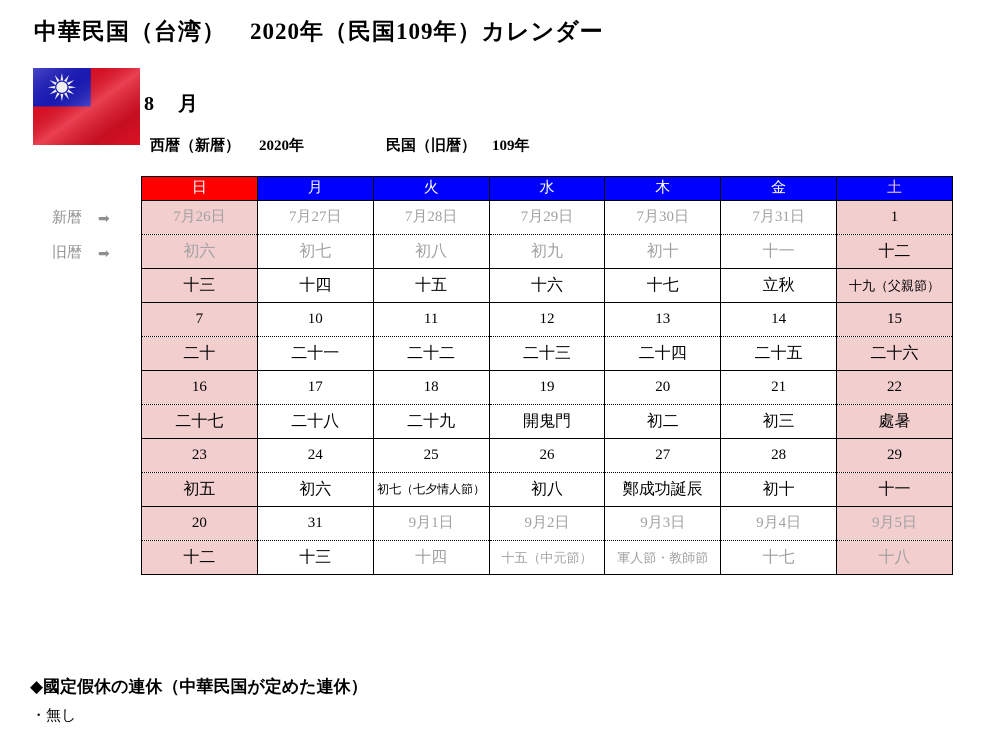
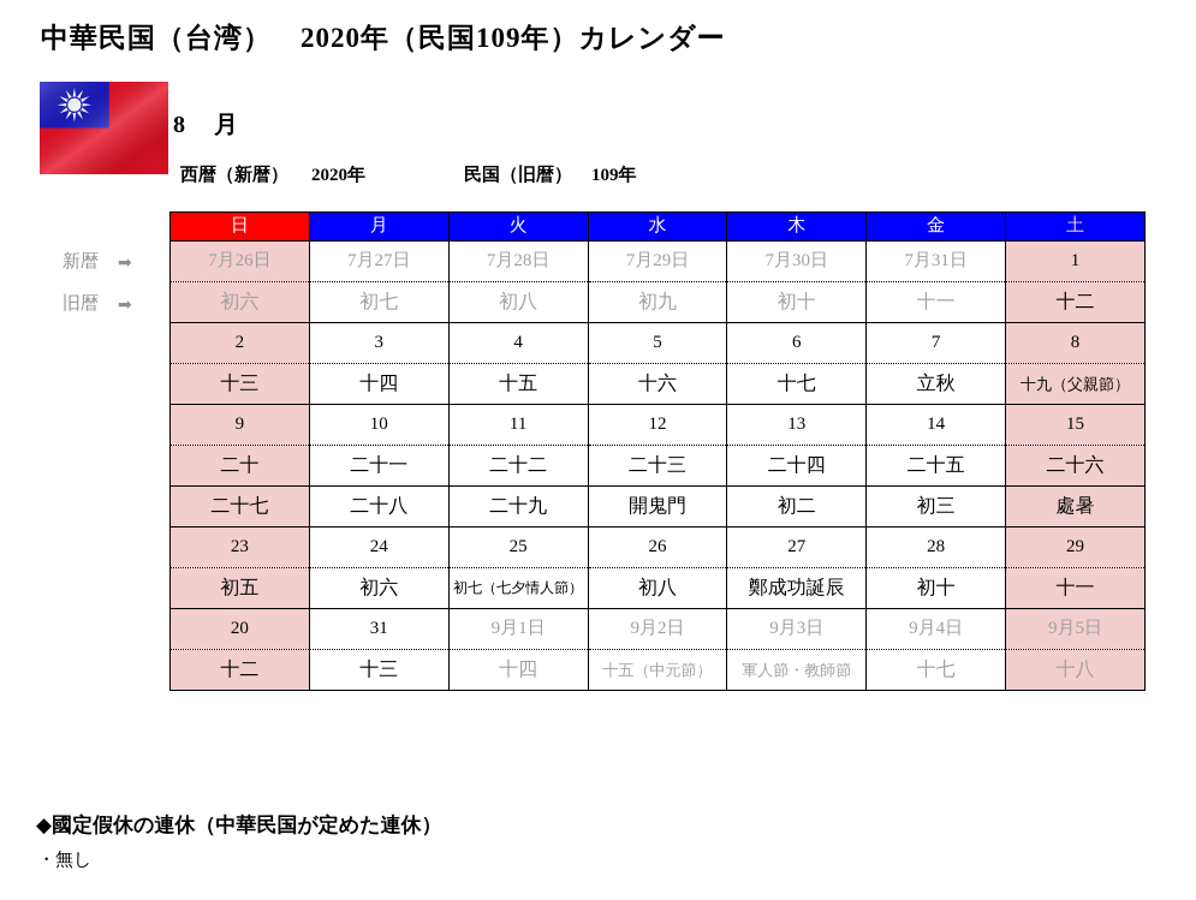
  中華民国（台湾） 2020年（民国109年）カレンダー
  8 月
  西暦（新暦）
  2020年
  民国（旧暦）
  109年
  新暦
  ➡
  旧暦
  ➡
  日	月	火	水	木	金	土
  7月26日	7月27日	7月28日	7月29日	7月30日	7月31日	1
  初六	初七	初八	初九	初十	十一	十二
+ 2	3	4	5	6	7	8
  十三	十四	十五	十六	十七	立秋	十九（父親節）
- 7	10	11	12	13	14	15
+ 9	10	11	12	13	14	15
  二十	二十一	二十二	二十三	二十四	二十五	二十六
- 16	17	18	19	20	21	22
  二十七	二十八	二十九	開鬼門	初二	初三	處暑
  23	24	25	26	27	28	29
  初五	初六	初七（七夕情人節）	初八	鄭成功誕辰	初十	十一
  20	31	9月1日	9月2日	9月3日	9月4日	9月5日
  十二	十三	十四	十五（中元節）	軍人節・教師節	十七	十八
  ◆國定假休の連休（中華民国が定めた連休）
  ・無し
